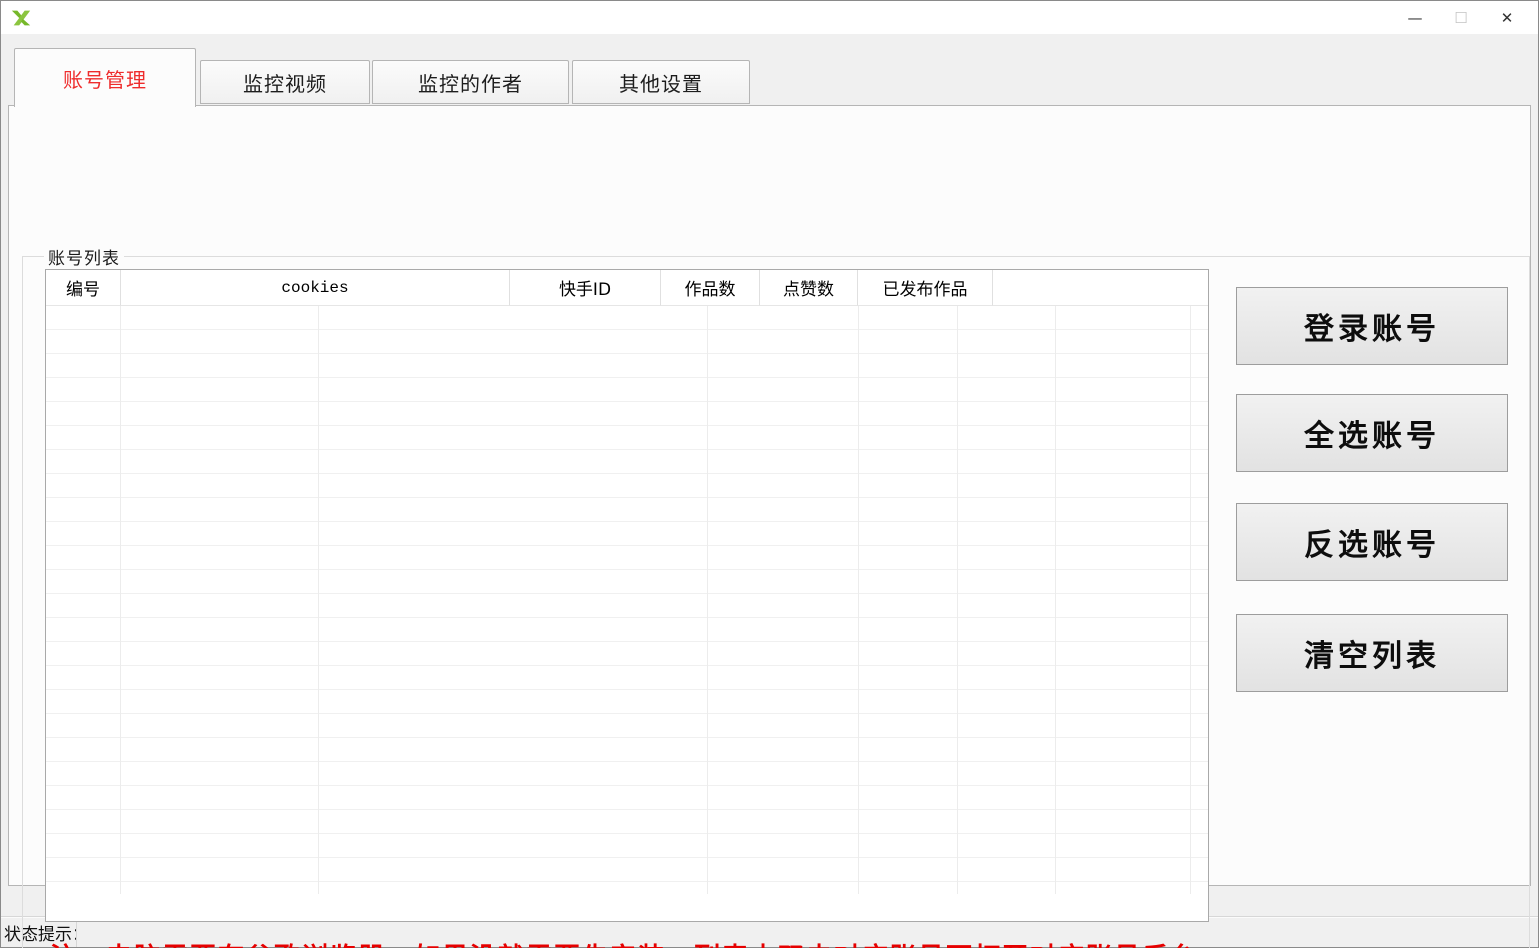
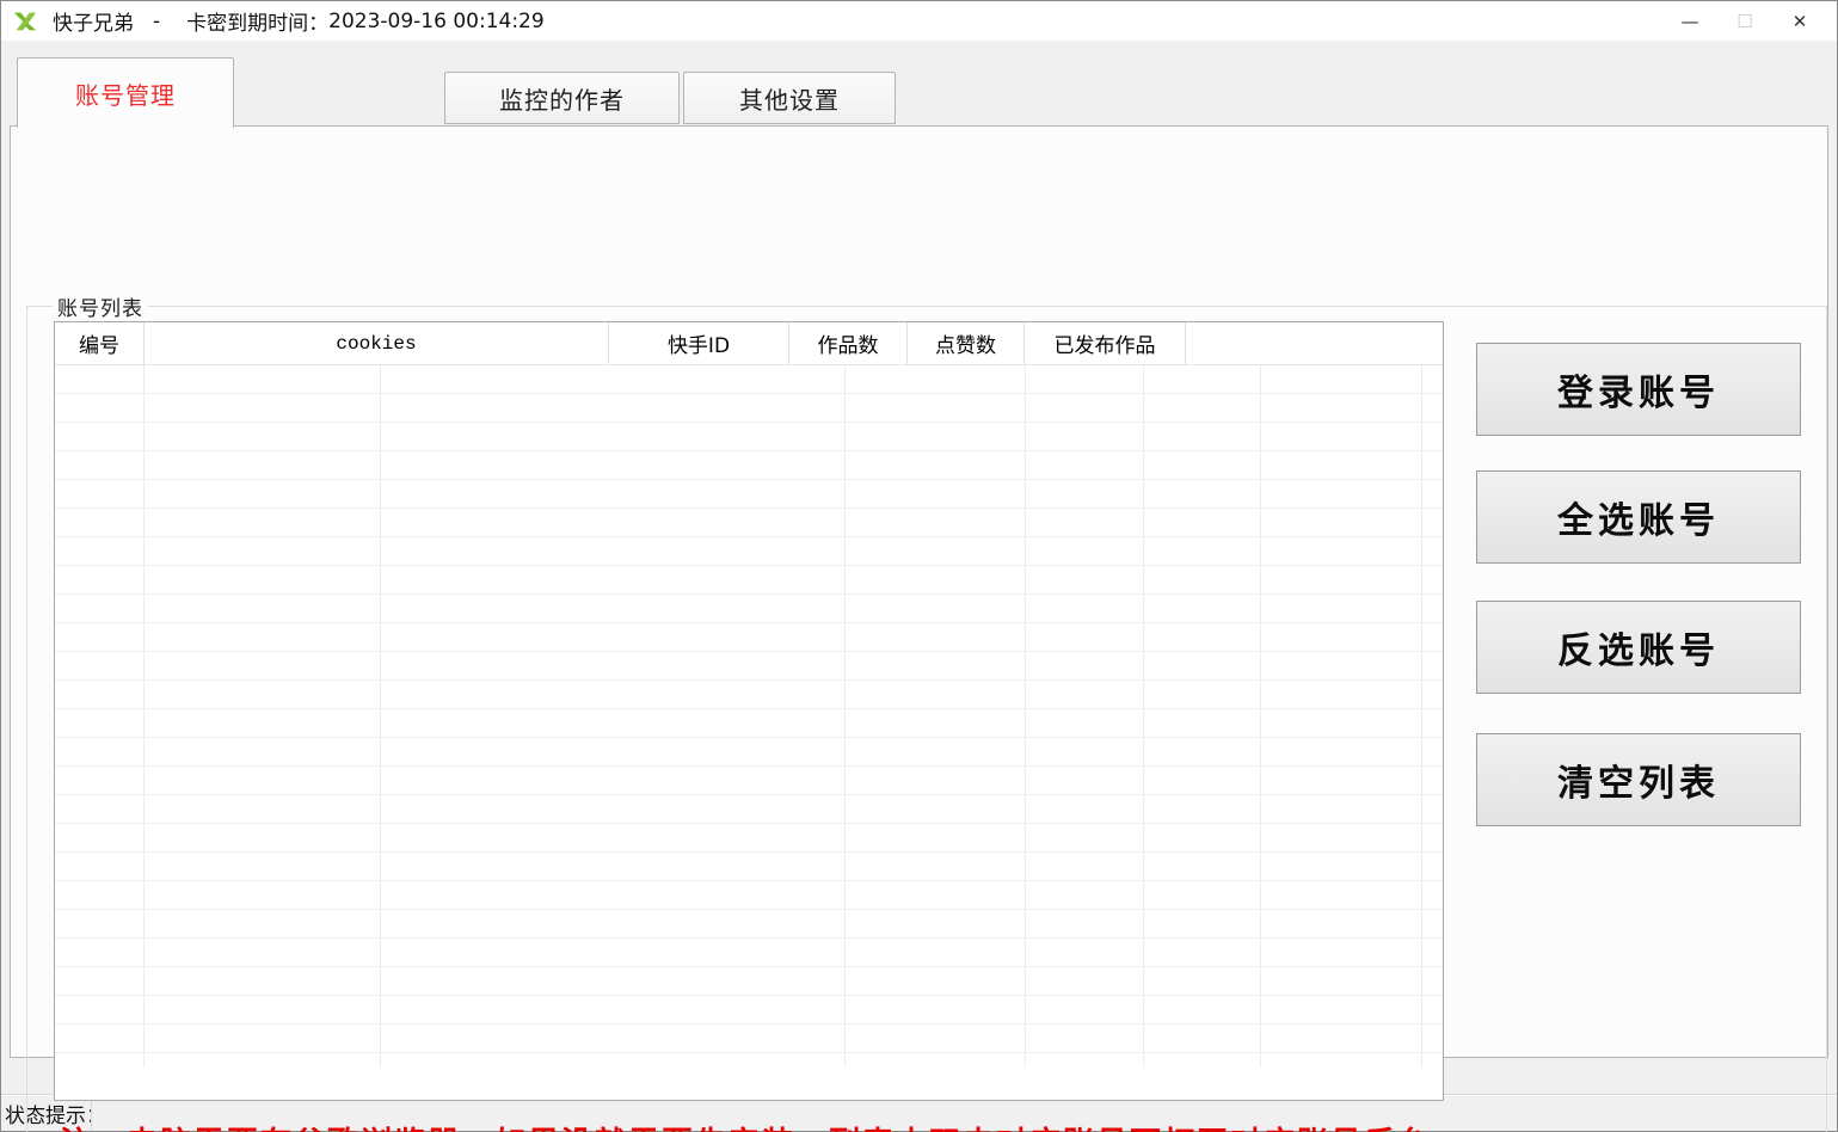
+ 快子兄弟
+ -
+ 卡密到期时间：
+ 2023-09-16 00:14:29
  —
  ☐
  ✕
  账号管理
- 监控视频
  监控的作者
  其他设置
  账号列表
  编号
  cookies
  快手ID
  作品数
  点赞数
  已发布作品
  登录账号
  全选账号
  反选账号
  清空列表
  状态提示
